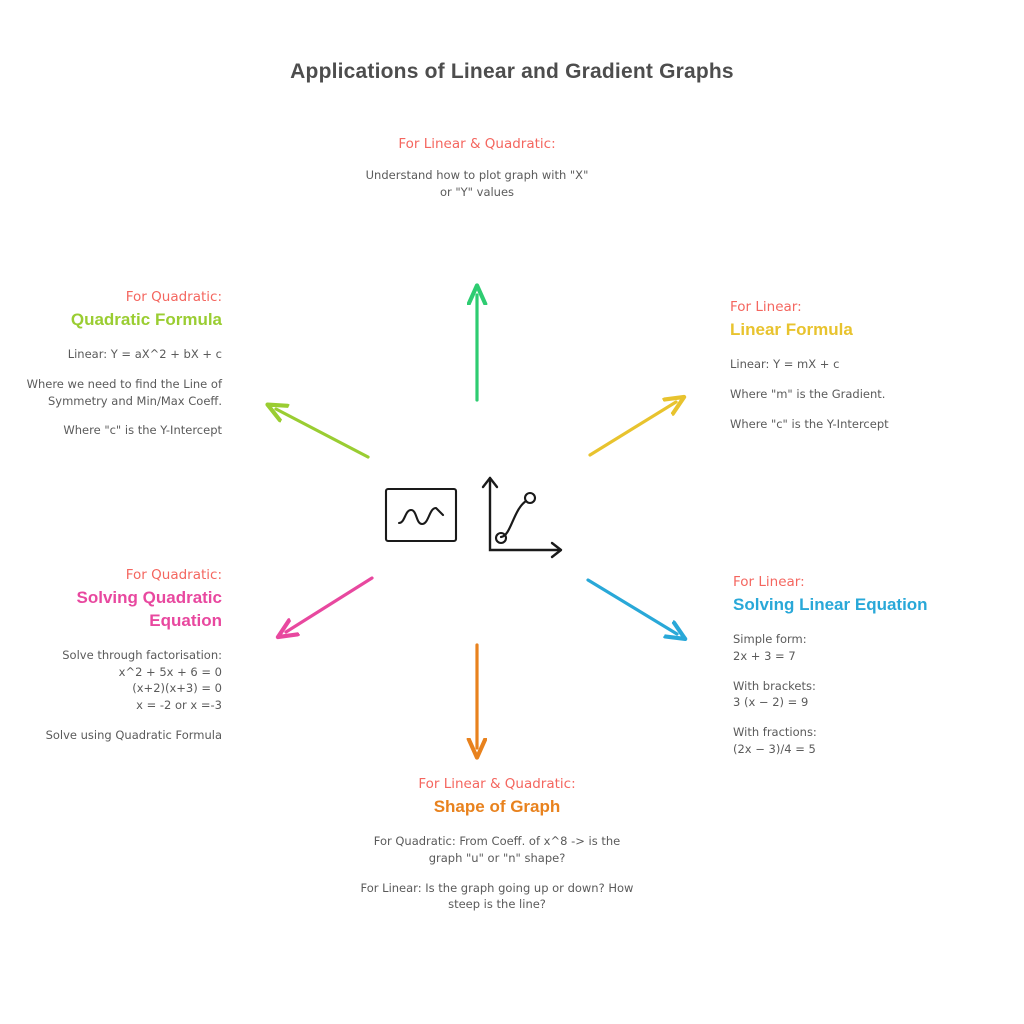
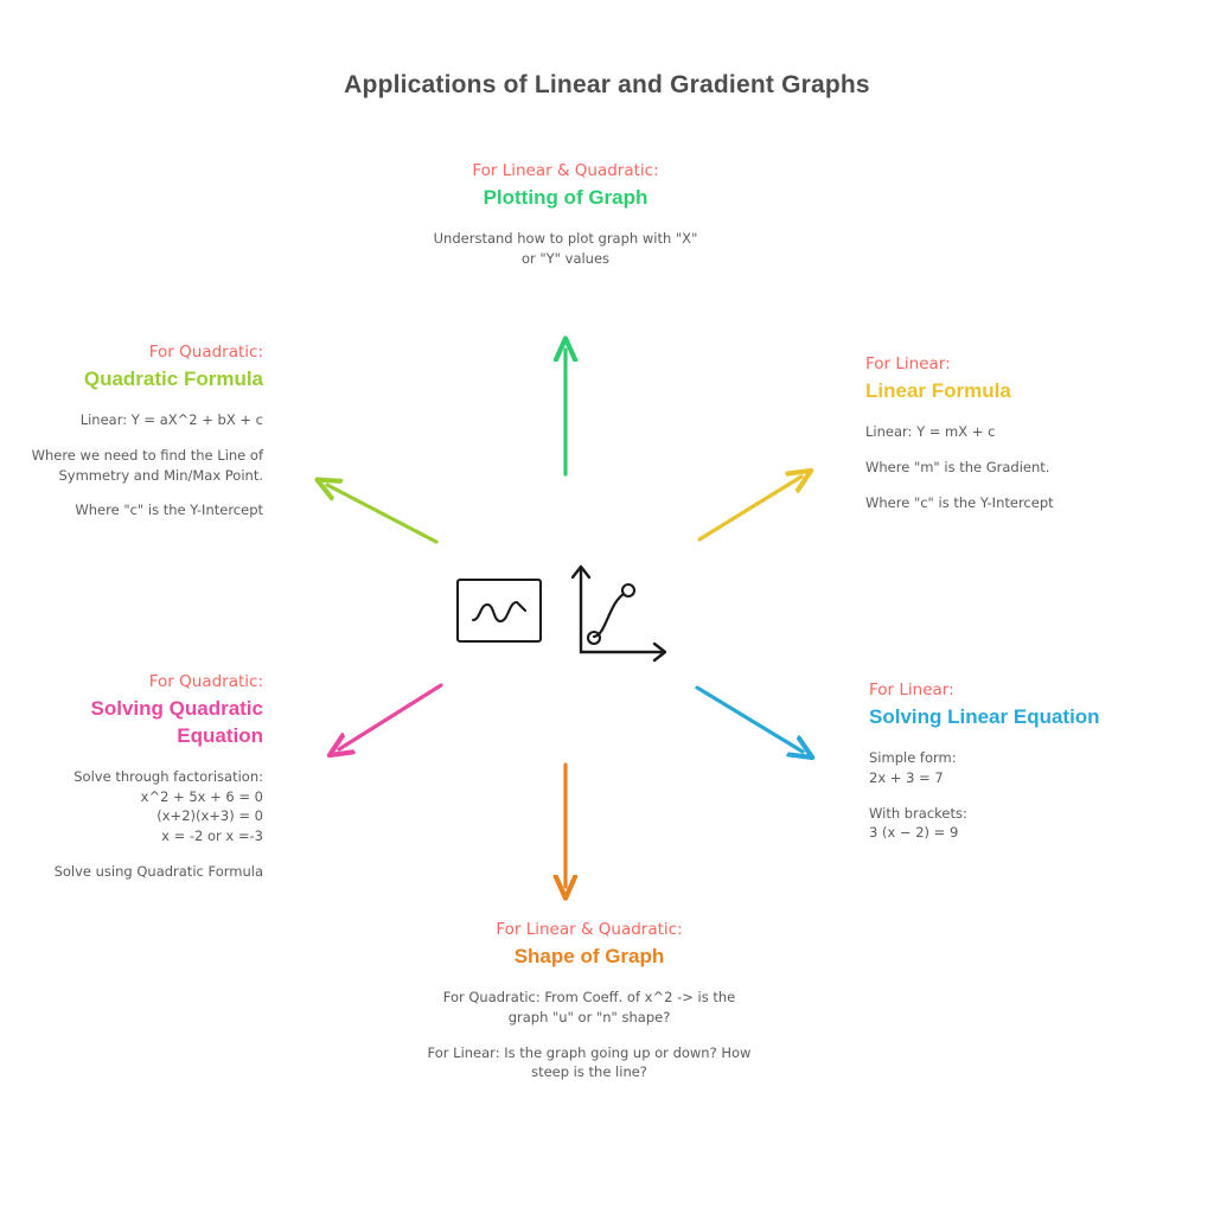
  Applications of Linear and Gradient Graphs
  For Linear & Quadratic:
+ Plotting of Graph
  Understand how to plot graph with "X" or "Y" values
  For Quadratic:
  Quadratic Formula
  Linear: Y = aX^2 + bX + c
- Where we need to find the Line of Symmetry and Min/Max Coeff.
+ Where we need to find the Line of Symmetry and Min/Max Point.
  Where "c" is the Y-Intercept
  For Linear:
  Linear Formula
  Linear: Y = mX + c
  Where "m" is the Gradient.
  Where "c" is the Y-Intercept
  For Quadratic:
  Solving Quadratic Equation
  Solve through factorisation:
  x^2 + 5x + 6 = 0
  (x+2)(x+3) = 0
  x = -2 or x =-3
  Solve using Quadratic Formula
  For Linear:
  Solving Linear Equation
  Simple form:
  2x + 3 = 7
  With brackets:
  3 (x − 2) = 9
- With fractions:
- (2x − 3)/4 = 5
  For Linear & Quadratic:
  Shape of Graph
- For Quadratic: From Coeff. of x^8 -> is the graph "u" or "n" shape?
+ For Quadratic: From Coeff. of x^2 -> is the graph "u" or "n" shape?
  For Linear: Is the graph going up or down? How steep is the line?
